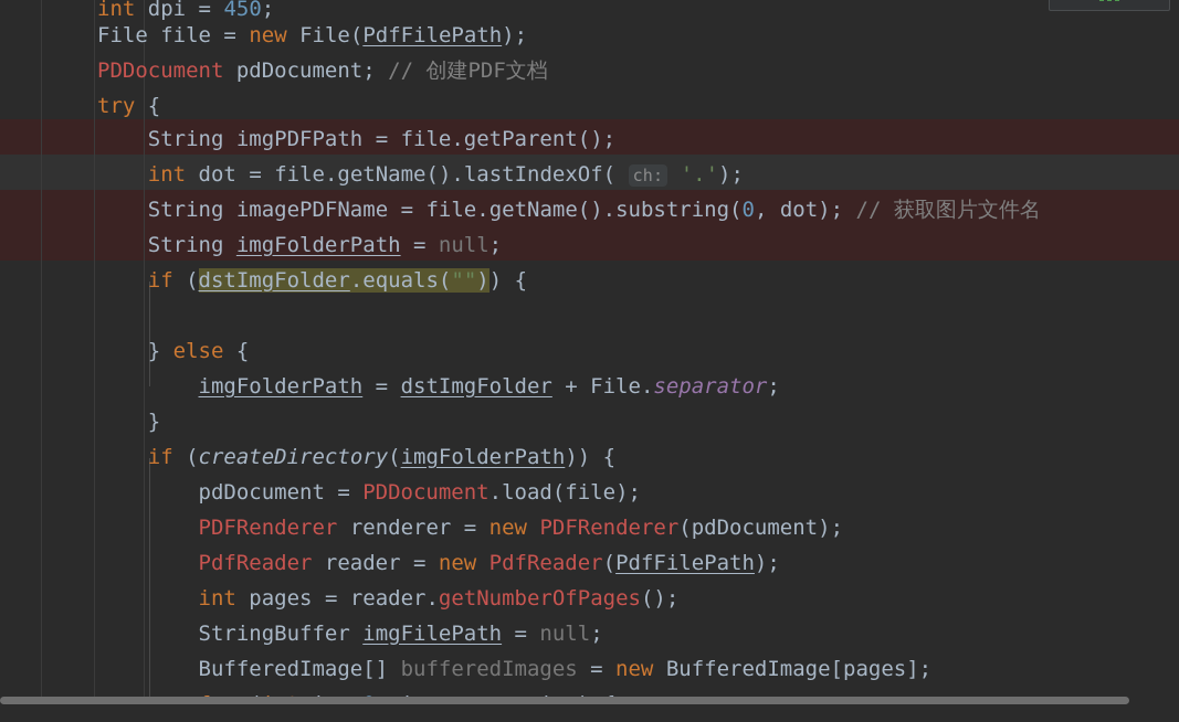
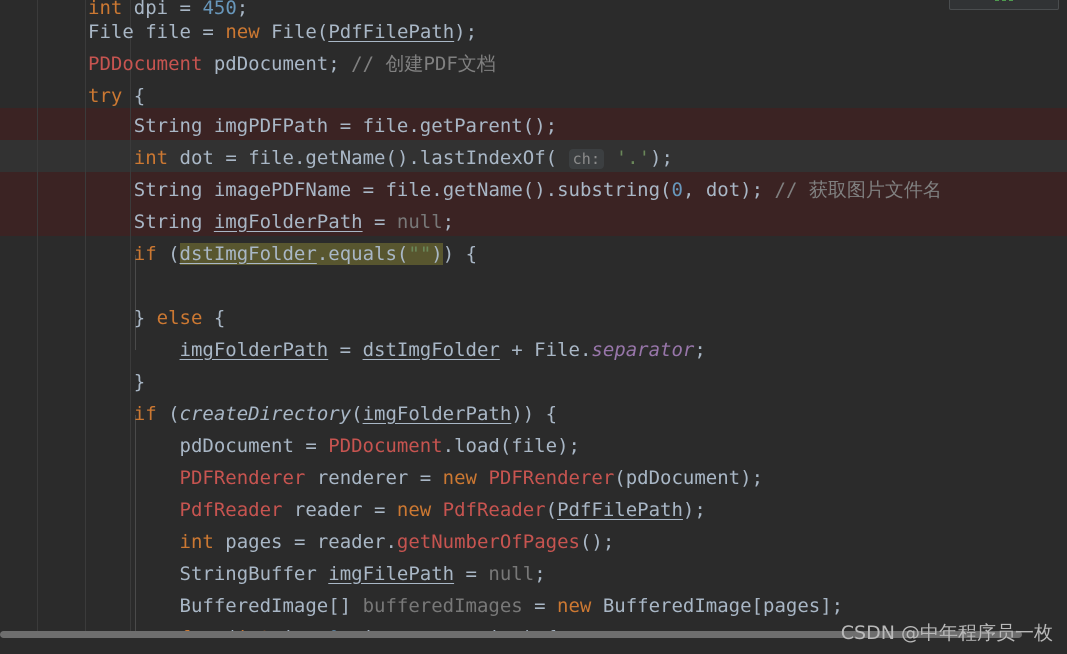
  int dpi = 450;
  File file = new File(PdfFilePath);
  PDDocument pdDocument; // 创建PDF文档
  try {
  String imgPDFPath = file.getParent();
  int dot = file.getName().lastIndexOf( ch: '.');
  String imagePDFName = file.getName().substring(0, dot); // 获取图片文件名
  String imgFolderPath = null;
  if (dstImgFolder.equals("")) {
  } else {
  imgFolderPath = dstImgFolder + File.separator;
  }
  if (createDirectory(imgFolderPath)) {
  pdDocument = PDDocument.load(file);
  PDFRenderer renderer = new PDFRenderer(pdDocument);
  PdfReader reader = new PdfReader(PdfFilePath);
  int pages = reader.getNumberOfPages();
  StringBuffer imgFilePath = null;
  BufferedImage[] bufferedImages = new BufferedImage[pages];
+ CSDN @中年程序员一枚
